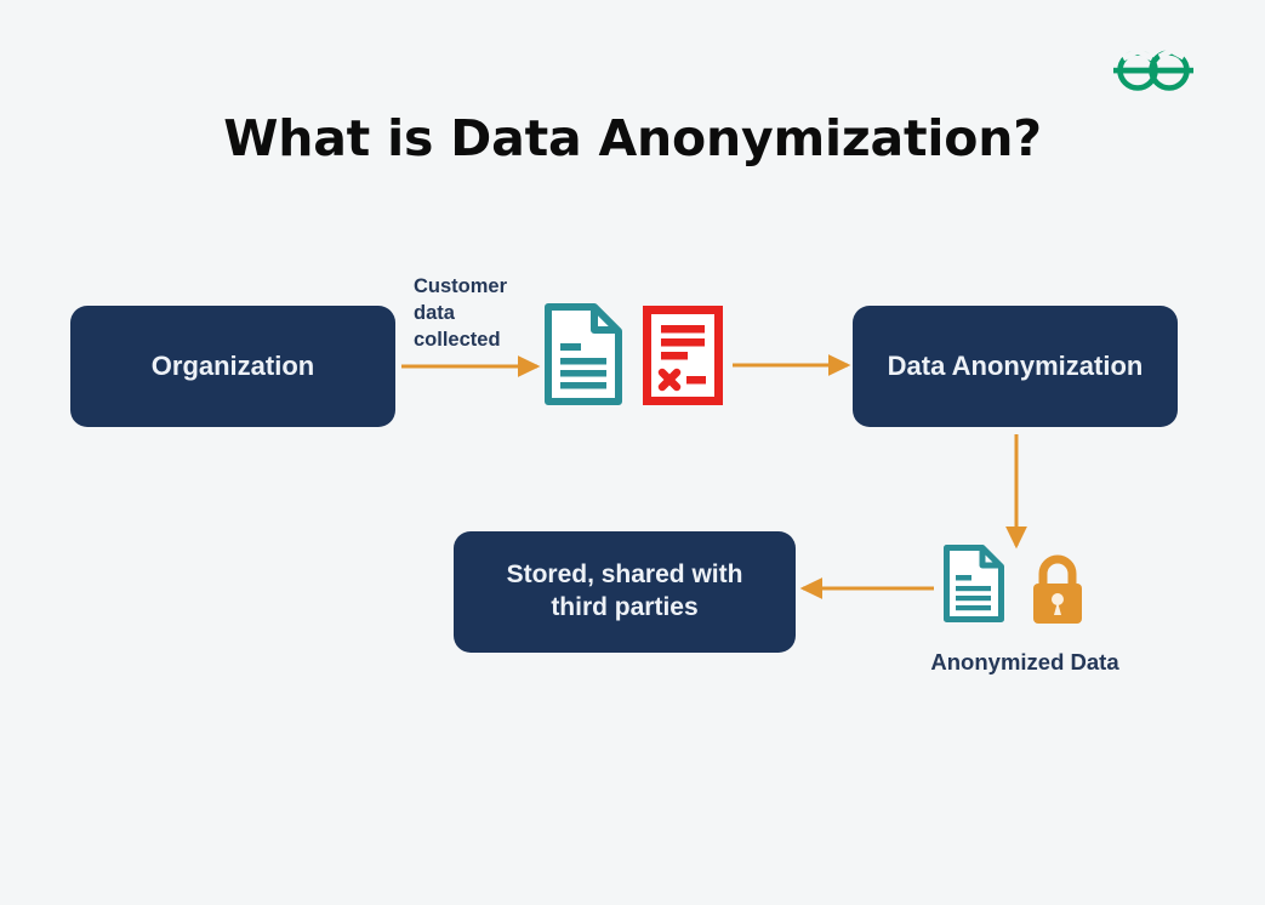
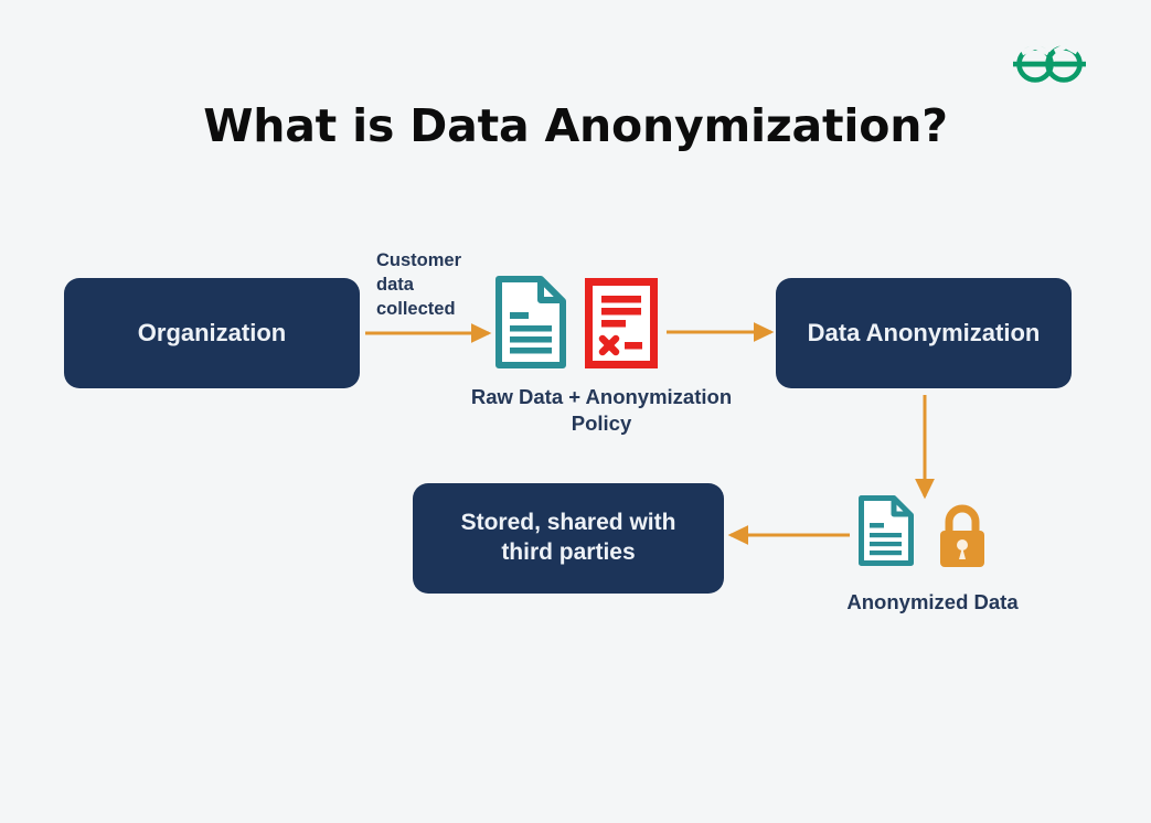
  What is Data Anonymization?
  Organization
  Customer
  data
  collected
+ Raw Data + Anonymization
+ Policy
  Data Anonymization
  Stored, shared with
  third parties
  Anonymized Data
